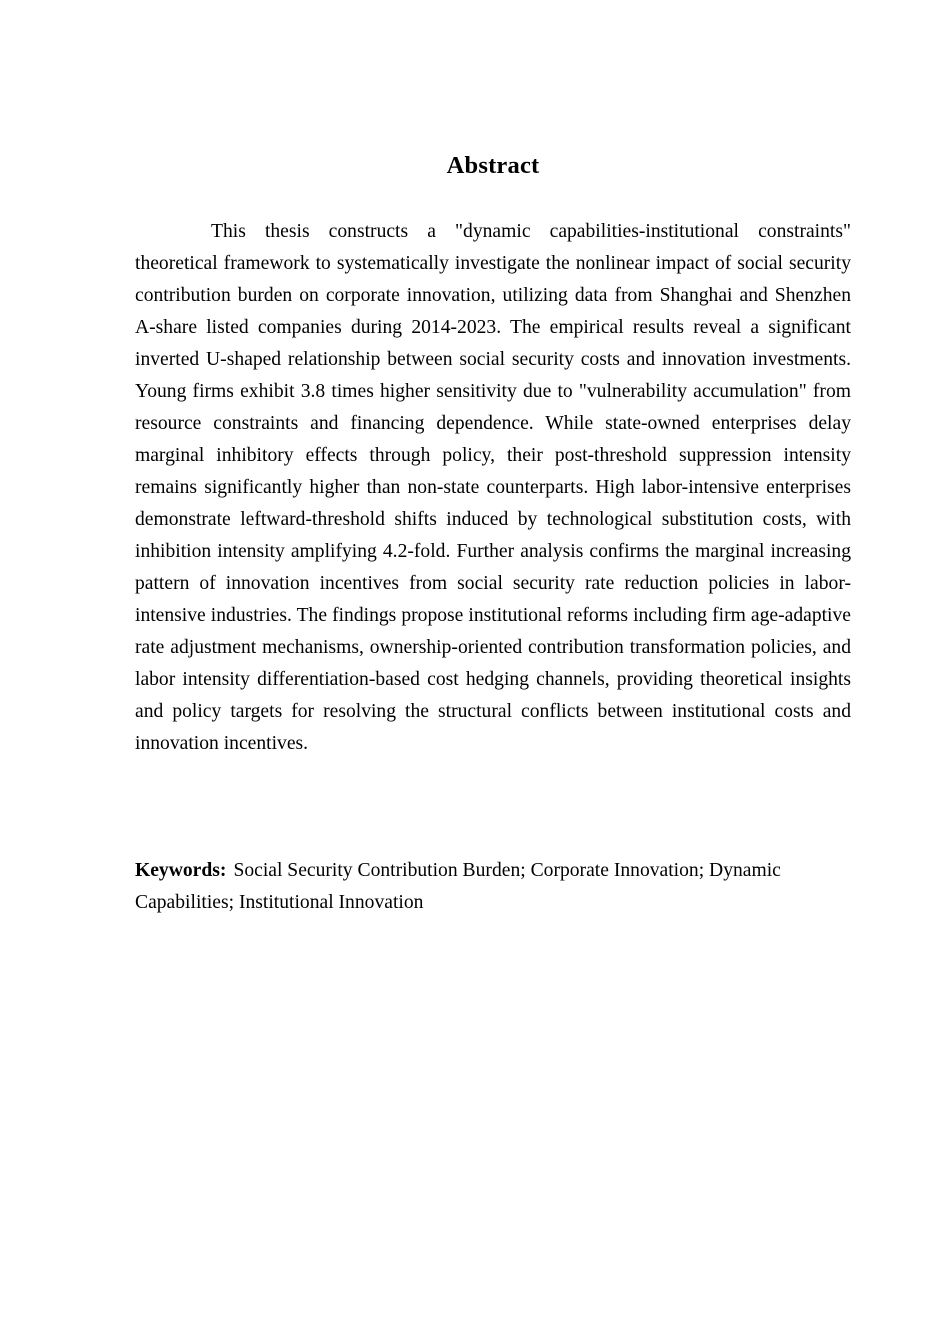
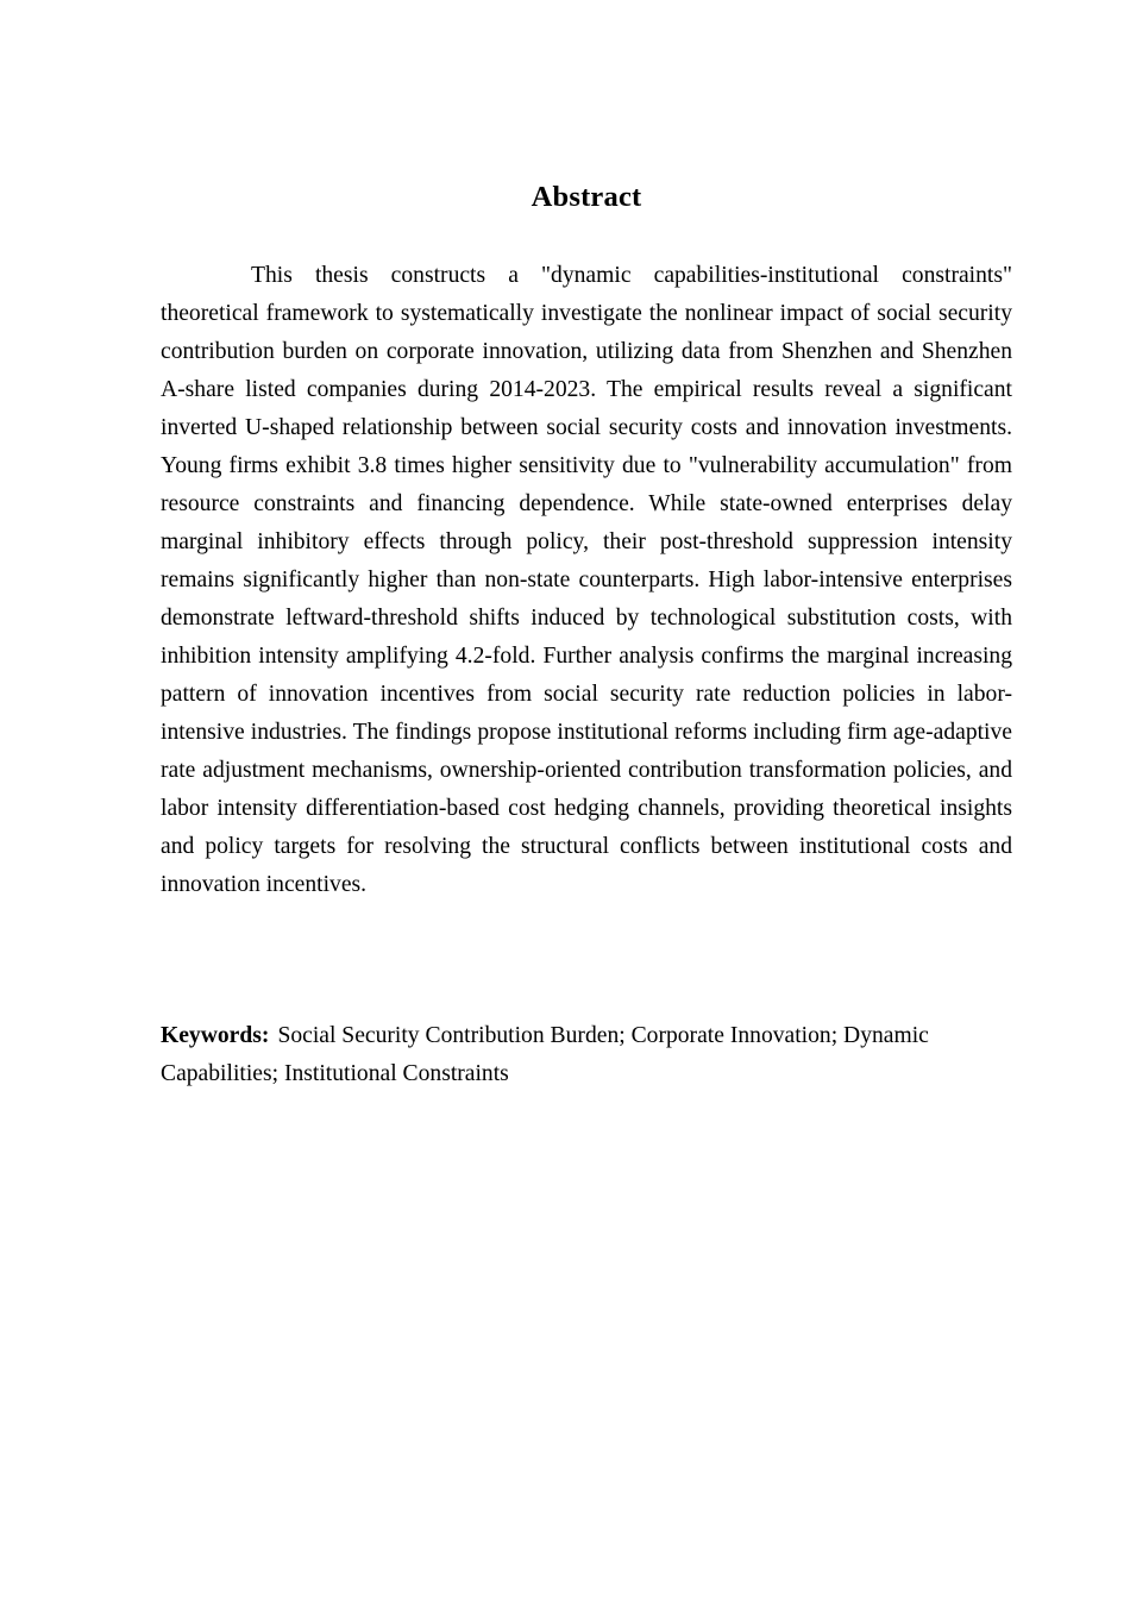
  Abstract
- This thesis constructs a "dynamic capabilities-institutional constraints" theoretical framework to systematically investigate the nonlinear impact of social security contribution burden on corporate innovation, utilizing data from Shanghai and Shenzhen A-share listed companies during 2014-2023. The empirical results reveal a significant inverted U-shaped relationship between social security costs and innovation investments. Young firms exhibit 3.8 times higher sensitivity due to "vulnerability accumulation" from resource constraints and financing dependence. While state-owned enterprises delay marginal inhibitory effects through policy, their post-threshold suppression intensity remains significantly higher than non-state counterparts. High labor-intensive enterprises demonstrate leftward-threshold shifts induced by technological substitution costs, with inhibition intensity amplifying 4.2-fold. Further analysis confirms the marginal increasing pattern of innovation incentives from social security rate reduction policies in labor-intensive industries. The findings propose institutional reforms including firm age-adaptive rate adjustment mechanisms, ownership-oriented contribution transformation policies, and labor intensity differentiation-based cost hedging channels, providing theoretical insights and policy targets for resolving the structural conflicts between institutional costs and innovation incentives.
+ This thesis constructs a "dynamic capabilities-institutional constraints" theoretical framework to systematically investigate the nonlinear impact of social security contribution burden on corporate innovation, utilizing data from Shenzhen and Shenzhen A-share listed companies during 2014-2023. The empirical results reveal a significant inverted U-shaped relationship between social security costs and innovation investments. Young firms exhibit 3.8 times higher sensitivity due to "vulnerability accumulation" from resource constraints and financing dependence. While state-owned enterprises delay marginal inhibitory effects through policy, their post-threshold suppression intensity remains significantly higher than non-state counterparts. High labor-intensive enterprises demonstrate leftward-threshold shifts induced by technological substitution costs, with inhibition intensity amplifying 4.2-fold. Further analysis confirms the marginal increasing pattern of innovation incentives from social security rate reduction policies in labor-intensive industries. The findings propose institutional reforms including firm age-adaptive rate adjustment mechanisms, ownership-oriented contribution transformation policies, and labor intensity differentiation-based cost hedging channels, providing theoretical insights and policy targets for resolving the structural conflicts between institutional costs and innovation incentives.
- Keywords: Social Security Contribution Burden; Corporate Innovation; Dynamic Capabilities; Institutional Innovation
+ Keywords: Social Security Contribution Burden; Corporate Innovation; Dynamic Capabilities; Institutional Constraints
